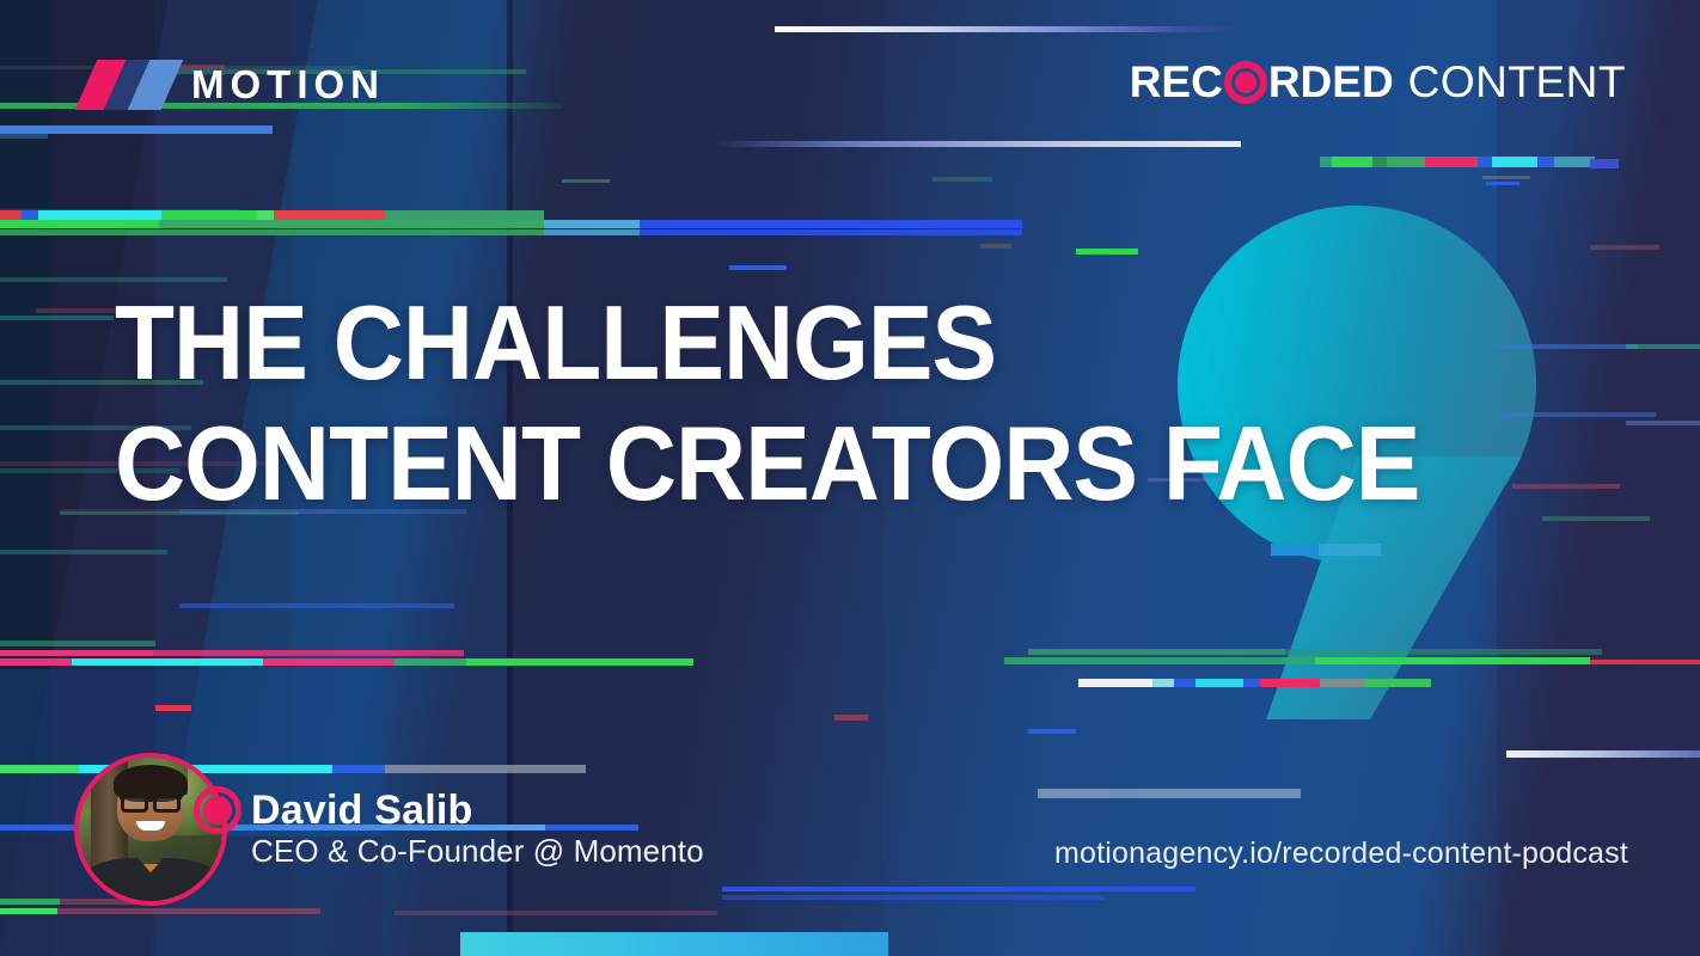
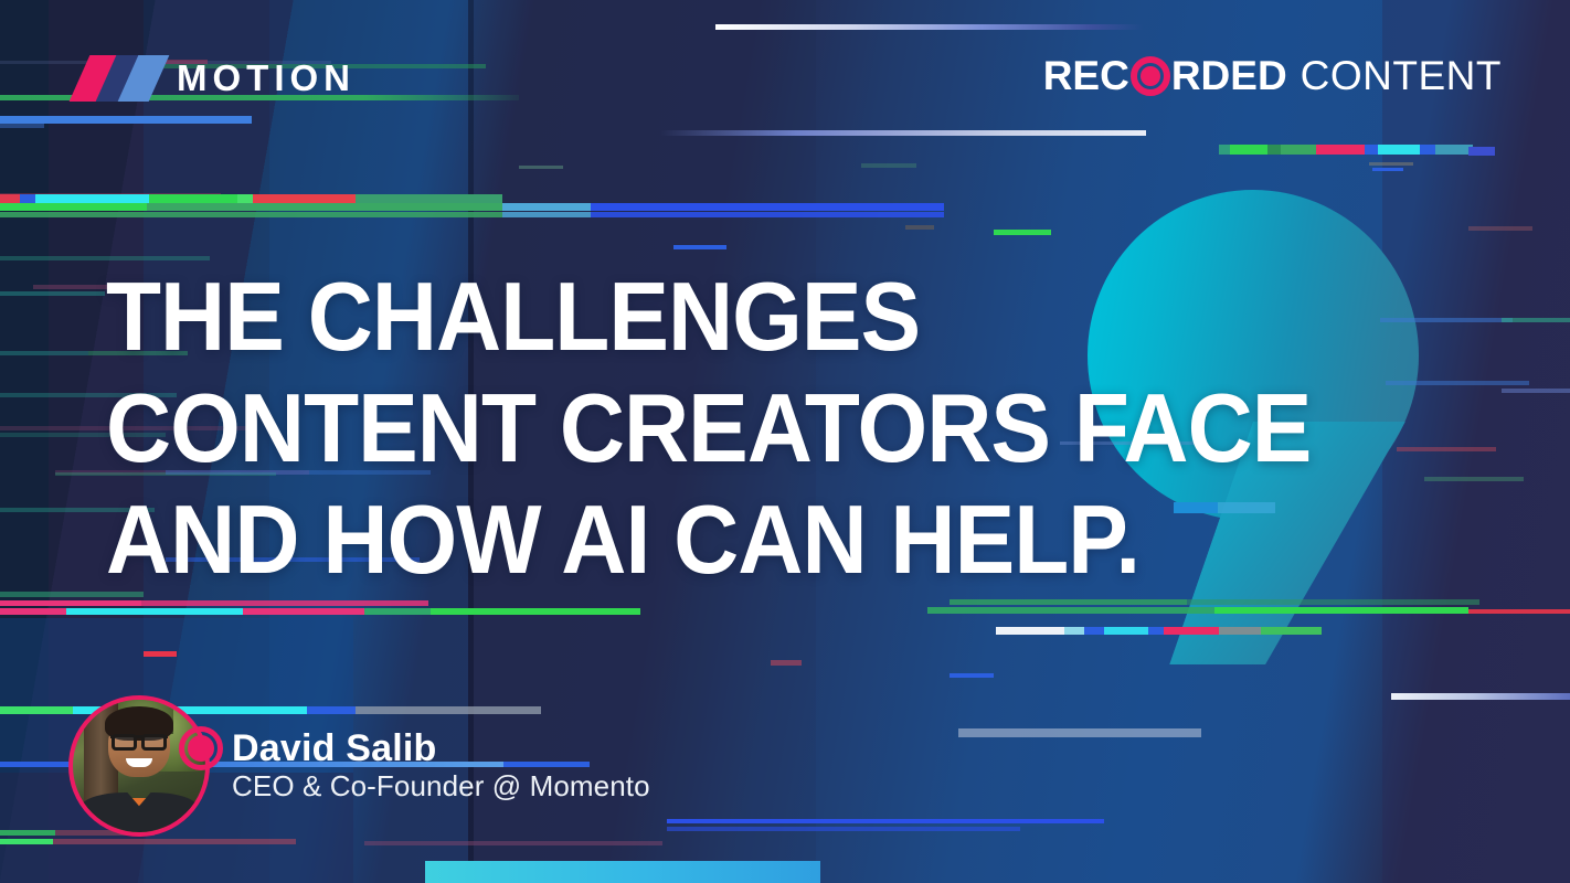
  MOTION
  REC
  RDED
  CONTENT
  THE CHALLENGES
  CONTENT CREATORS FACE
+ AND HOW AI CAN HELP.
  David Salib
  CEO & Co-Founder @ Momento
- motionagency.io/recorded-content-podcast
